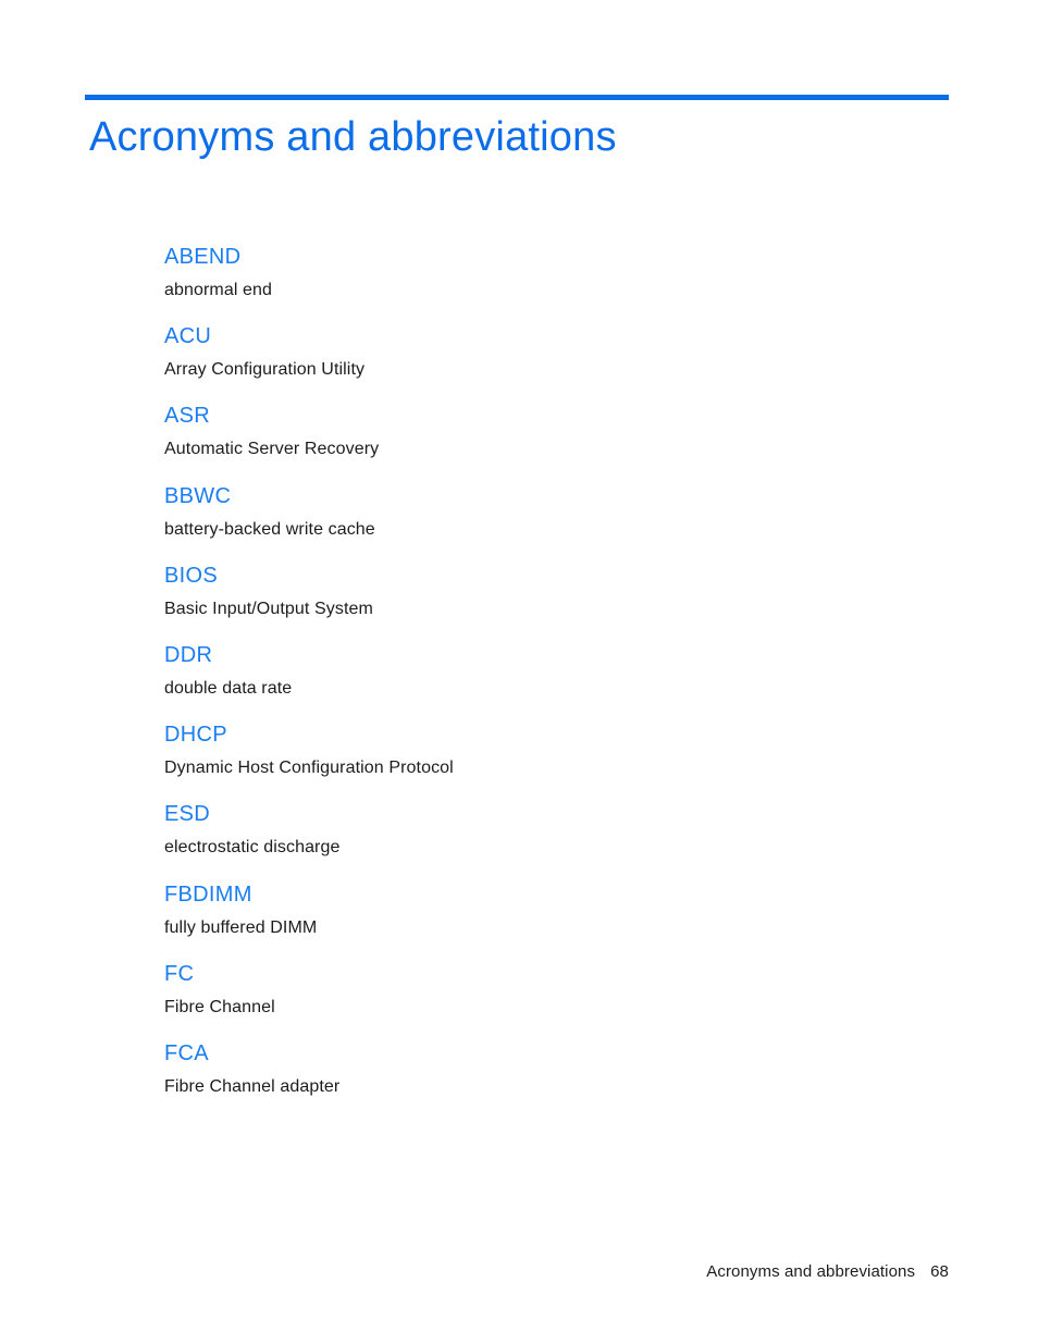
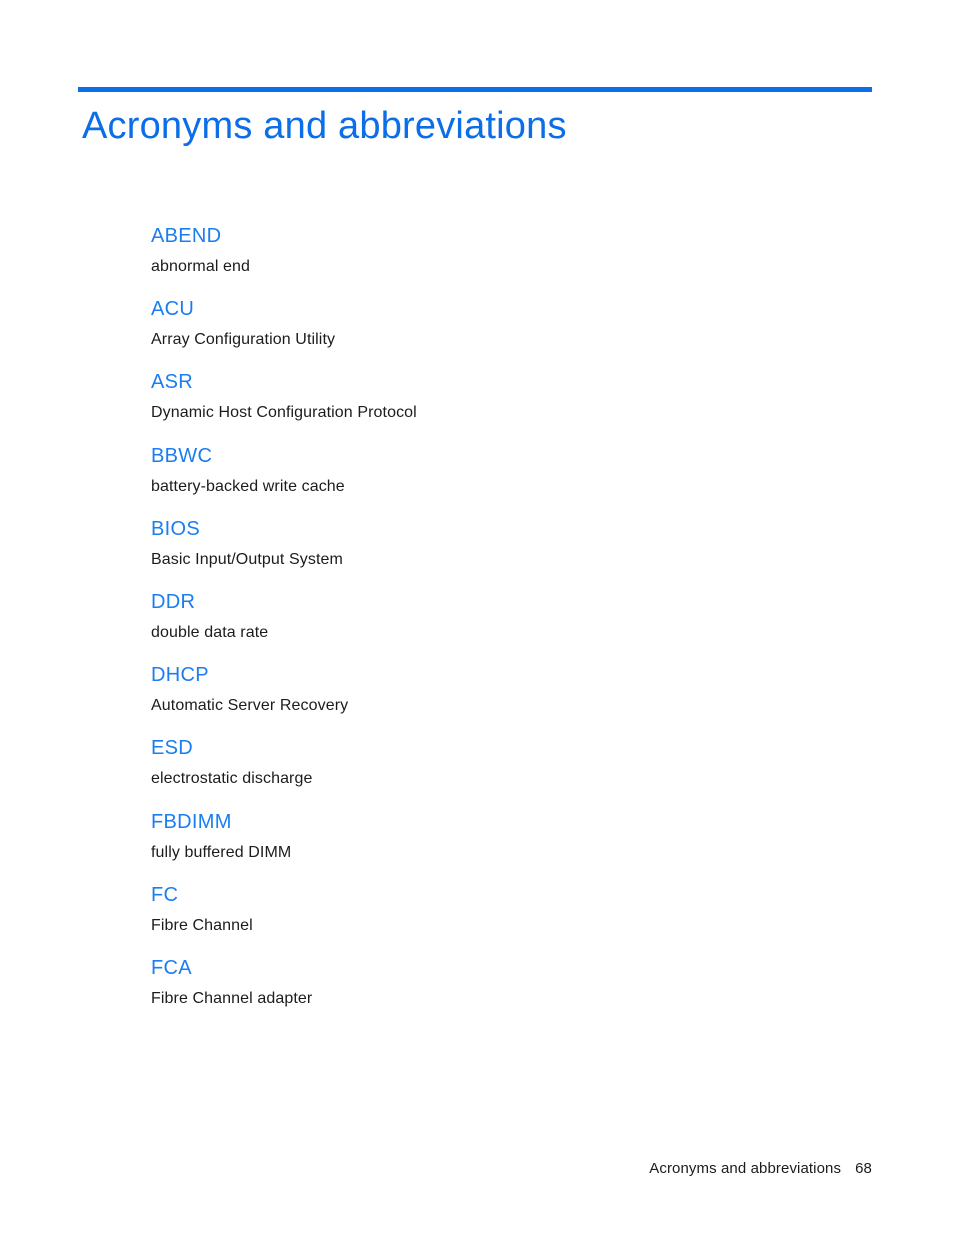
  Acronyms and abbreviations
  ABEND
  abnormal end
  ACU
  Array Configuration Utility
  ASR
- Automatic Server Recovery
+ Dynamic Host Configuration Protocol
  BBWC
  battery-backed write cache
  BIOS
  Basic Input/Output System
  DDR
  double data rate
  DHCP
- Dynamic Host Configuration Protocol
+ Automatic Server Recovery
  ESD
  electrostatic discharge
  FBDIMM
  fully buffered DIMM
  FC
  Fibre Channel
  FCA
  Fibre Channel adapter
  Acronyms and abbreviations 68
